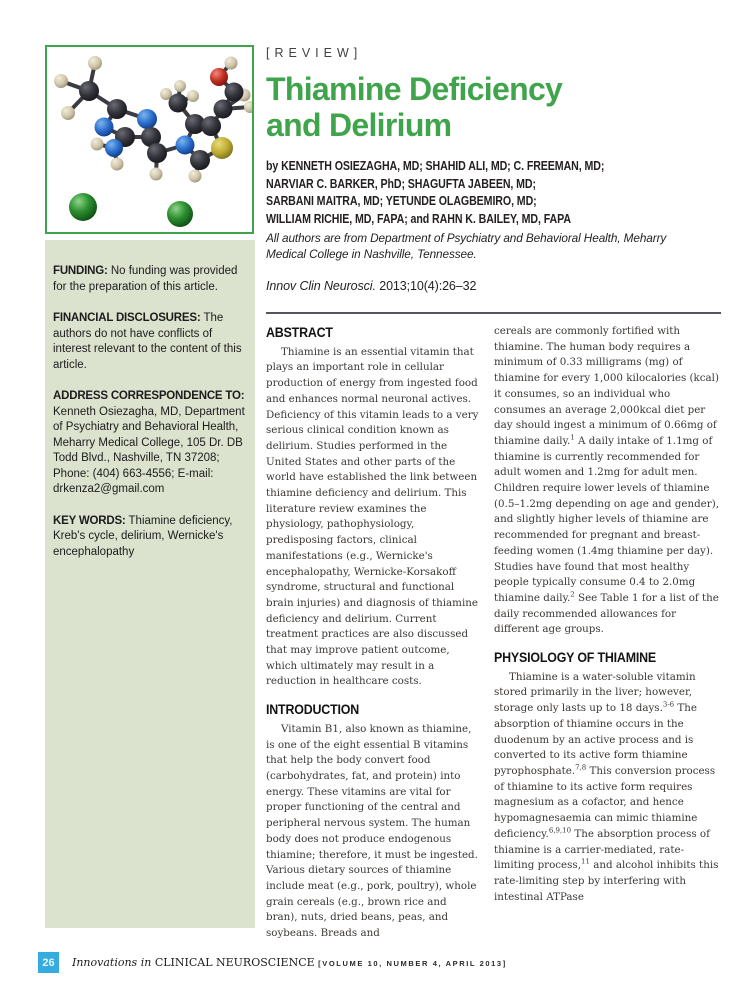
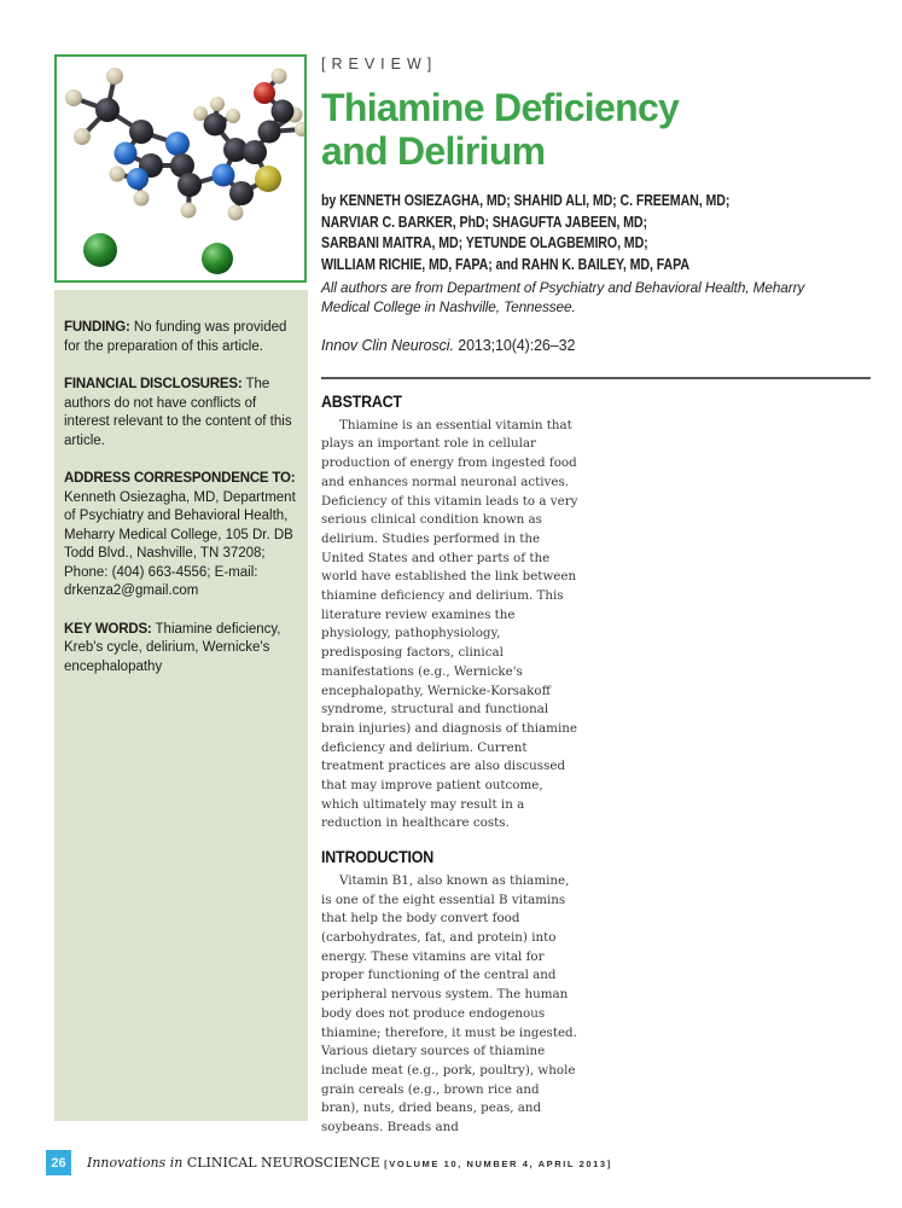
  FUNDING: No funding was provided for the preparation of this article.
  FINANCIAL DISCLOSURES: The authors do not have conflicts of interest relevant to the content of this article.
  ADDRESS CORRESPONDENCE TO: Kenneth Osiezagha, MD, Department of Psychiatry and Behavioral Health, Meharry Medical College, 105 Dr. DB Todd Blvd., Nashville, TN 37208; Phone: (404) 663-4556; E-mail: drkenza2@gmail.com
  KEY WORDS: Thiamine deficiency, Kreb's cycle, delirium, Wernicke's encephalopathy
  [REVIEW]
  Thiamine Deficiency
  and Delirium
  by KENNETH OSIEZAGHA, MD; SHAHID ALI, MD; C. FREEMAN, MD;
  NARVIAR C. BARKER, PhD; SHAGUFTA JABEEN, MD;
  SARBANI MAITRA, MD; YETUNDE OLAGBEMIRO, MD;
  WILLIAM RICHIE, MD, FAPA; and RAHN K. BAILEY, MD, FAPA
  All authors are from Department of Psychiatry and Behavioral Health, Meharry Medical College in Nashville, Tennessee.
  Innov Clin Neurosci. 2013;10(4):26–32
  ABSTRACT
  Thiamine is an essential vitamin that plays an important role in cellular production of energy from ingested food and enhances normal neuronal actives. Deficiency of this vitamin leads to a very serious clinical condition known as delirium. Studies performed in the United States and other parts of the world have established the link between thiamine deficiency and delirium. This literature review examines the physiology, pathophysiology, predisposing factors, clinical manifestations (e.g., Wernicke's encephalopathy, Wernicke-Korsakoff syndrome, structural and functional brain injuries) and diagnosis of thiamine deficiency and delirium. Current treatment practices are also discussed that may improve patient outcome, which ultimately may result in a reduction in healthcare costs.
  INTRODUCTION
  Vitamin B1, also known as thiamine, is one of the eight essential B vitamins that help the body convert food (carbohydrates, fat, and protein) into energy. These vitamins are vital for proper functioning of the central and peripheral nervous system. The human body does not produce endogenous thiamine; therefore, it must be ingested. Various dietary sources of thiamine include meat (e.g., pork, poultry), whole grain cereals (e.g., brown rice and bran), nuts, dried beans, peas, and soybeans. Breads and
- cereals are commonly fortified with thiamine. The human body requires a minimum of 0.33 milligrams (mg) of thiamine for every 1,000 kilocalories (kcal) it consumes, so an individual who consumes an average 2,000kcal diet per day should ingest a minimum of 0.66mg of thiamine daily.1 A daily intake of 1.1mg of thiamine is currently recommended for adult women and 1.2mg for adult men. Children require lower levels of thiamine (0.5–1.2mg depending on age and gender), and slightly higher levels of thiamine are recommended for pregnant and breast-feeding women (1.4mg thiamine per day). Studies have found that most healthy people typically consume 0.4 to 2.0mg thiamine daily.2 See Table 1 for a list of the daily recommended allowances for different age groups.
- PHYSIOLOGY OF THIAMINE
- Thiamine is a water-soluble vitamin stored primarily in the liver; however, storage only lasts up to 18 days.3-6 The absorption of thiamine occurs in the duodenum by an active process and is converted to its active form thiamine pyrophosphate.7,8 This conversion process of thiamine to its active form requires magnesium as a cofactor, and hence hypomagnesaemia can mimic thiamine deficiency.6,9,10 The absorption process of thiamine is a carrier-mediated, rate-limiting process,11 and alcohol inhibits this rate-limiting step by interfering with intestinal ATPase
  26
  Innovations in CLINICAL NEUROSCIENCE [VOLUME 10, NUMBER 4, APRIL 2013]
